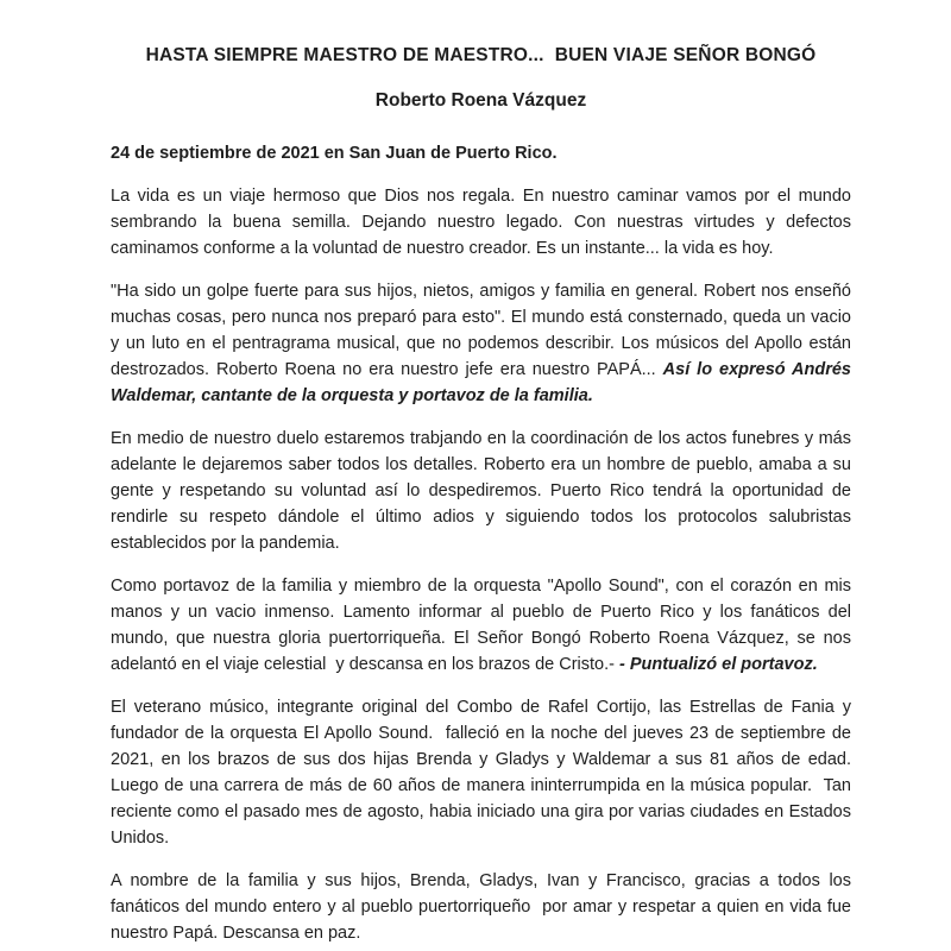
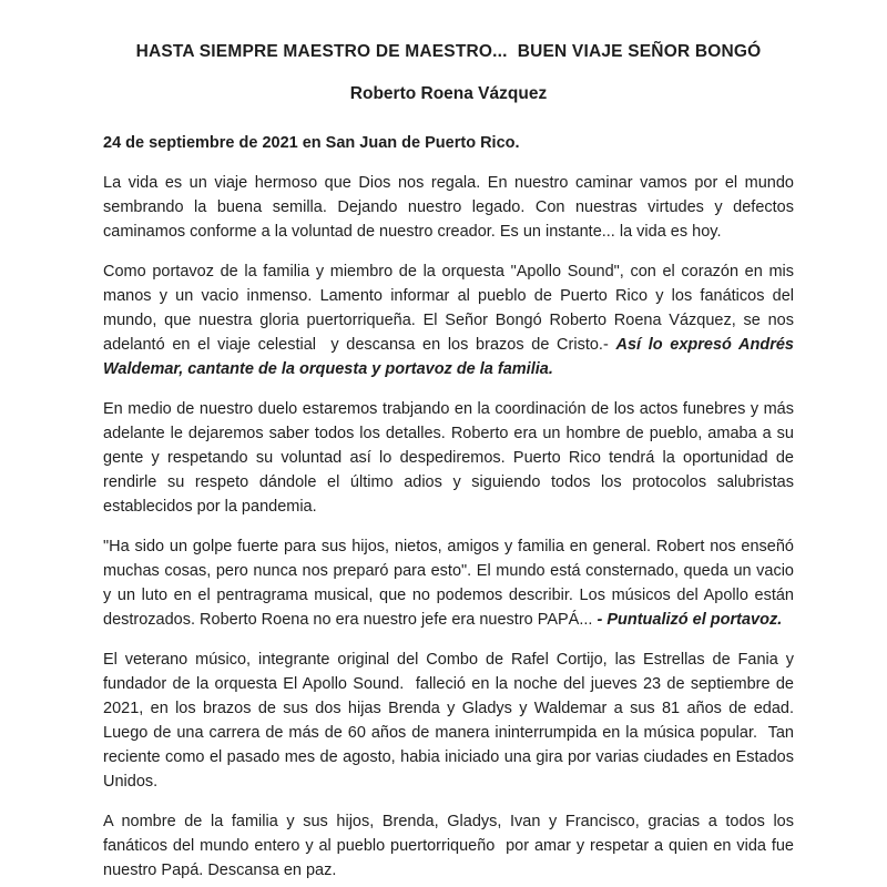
  HASTA SIEMPRE MAESTRO DE MAESTRO... BUEN VIAJE SEÑOR BONGÓ
  Roberto Roena Vázquez
  24 de septiembre de 2021 en San Juan de Puerto Rico.
  La vida es un viaje hermoso que Dios nos regala. En nuestro caminar vamos por el mundo sembrando la buena semilla. Dejando nuestro legado. Con nuestras virtudes y defectos caminamos conforme a la voluntad de nuestro creador. Es un instante... la vida es hoy.
- "Ha sido un golpe fuerte para sus hijos, nietos, amigos y familia en general. Robert nos enseñó muchas cosas, pero nunca nos preparó para esto". El mundo está consternado, queda un vacio y un luto en el pentragrama musical, que no podemos describir. Los músicos del Apollo están destrozados. Roberto Roena no era nuestro jefe era nuestro PAPÁ... Así lo expresó Andrés Waldemar, cantante de la orquesta y portavoz de la familia.
+ Como portavoz de la familia y miembro de la orquesta "Apollo Sound", con el corazón en mis manos y un vacio inmenso. Lamento informar al pueblo de Puerto Rico y los fanáticos del mundo, que nuestra gloria puertorriqueña. El Señor Bongó Roberto Roena Vázquez, se nos adelantó en el viaje celestial y descansa en los brazos de Cristo.- Así lo expresó Andrés Waldemar, cantante de la orquesta y portavoz de la familia.
  En medio de nuestro duelo estaremos trabjando en la coordinación de los actos funebres y más adelante le dejaremos saber todos los detalles. Roberto era un hombre de pueblo, amaba a su gente y respetando su voluntad así lo despediremos. Puerto Rico tendrá la oportunidad de rendirle su respeto dándole el último adios y siguiendo todos los protocolos salubristas establecidos por la pandemia.
- Como portavoz de la familia y miembro de la orquesta "Apollo Sound", con el corazón en mis manos y un vacio inmenso. Lamento informar al pueblo de Puerto Rico y los fanáticos del mundo, que nuestra gloria puertorriqueña. El Señor Bongó Roberto Roena Vázquez, se nos adelantó en el viaje celestial y descansa en los brazos de Cristo.- - Puntualizó el portavoz.
+ "Ha sido un golpe fuerte para sus hijos, nietos, amigos y familia en general. Robert nos enseñó muchas cosas, pero nunca nos preparó para esto". El mundo está consternado, queda un vacio y un luto en el pentragrama musical, que no podemos describir. Los músicos del Apollo están destrozados. Roberto Roena no era nuestro jefe era nuestro PAPÁ... - Puntualizó el portavoz.
  El veterano músico, integrante original del Combo de Rafel Cortijo, las Estrellas de Fania y fundador de la orquesta El Apollo Sound. falleció en la noche del jueves 23 de septiembre de 2021, en los brazos de sus dos hijas Brenda y Gladys y Waldemar a sus 81 años de edad. Luego de una carrera de más de 60 años de manera ininterrumpida en la música popular. Tan reciente como el pasado mes de agosto, habia iniciado una gira por varias ciudades en Estados Unidos.
  A nombre de la familia y sus hijos, Brenda, Gladys, Ivan y Francisco, gracias a todos los fanáticos del mundo entero y al pueblo puertorriqueño por amar y respetar a quien en vida fue nuestro Papá. Descansa en paz.
